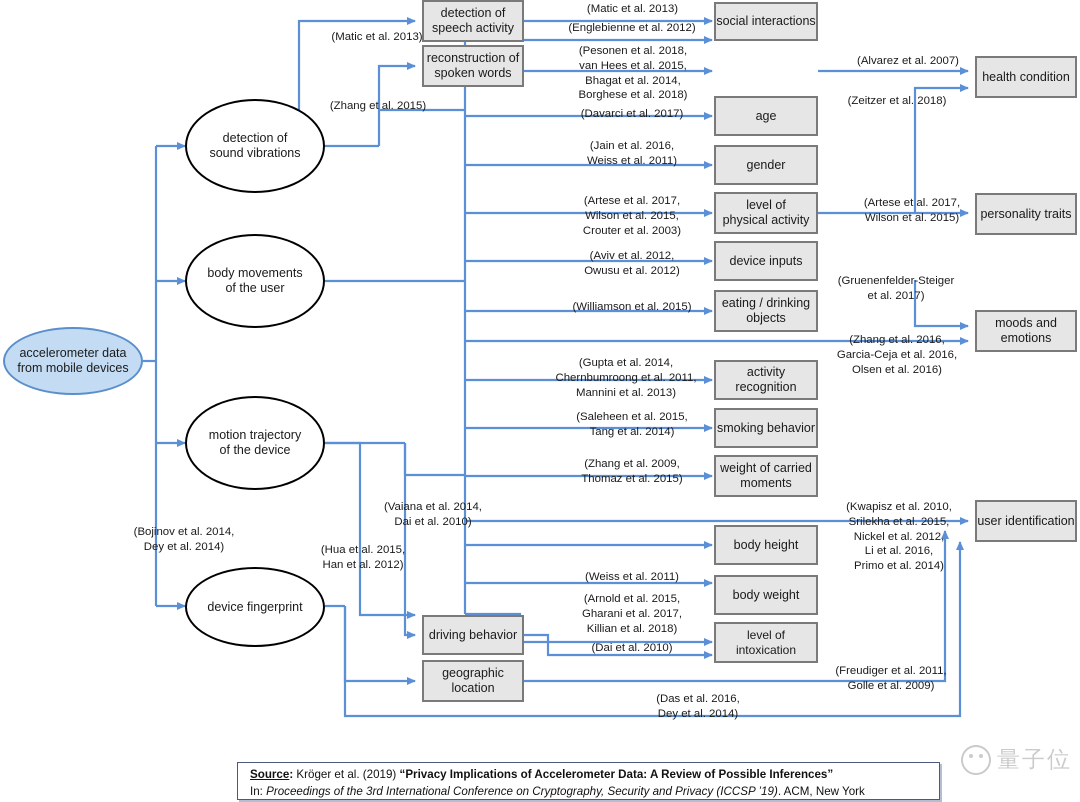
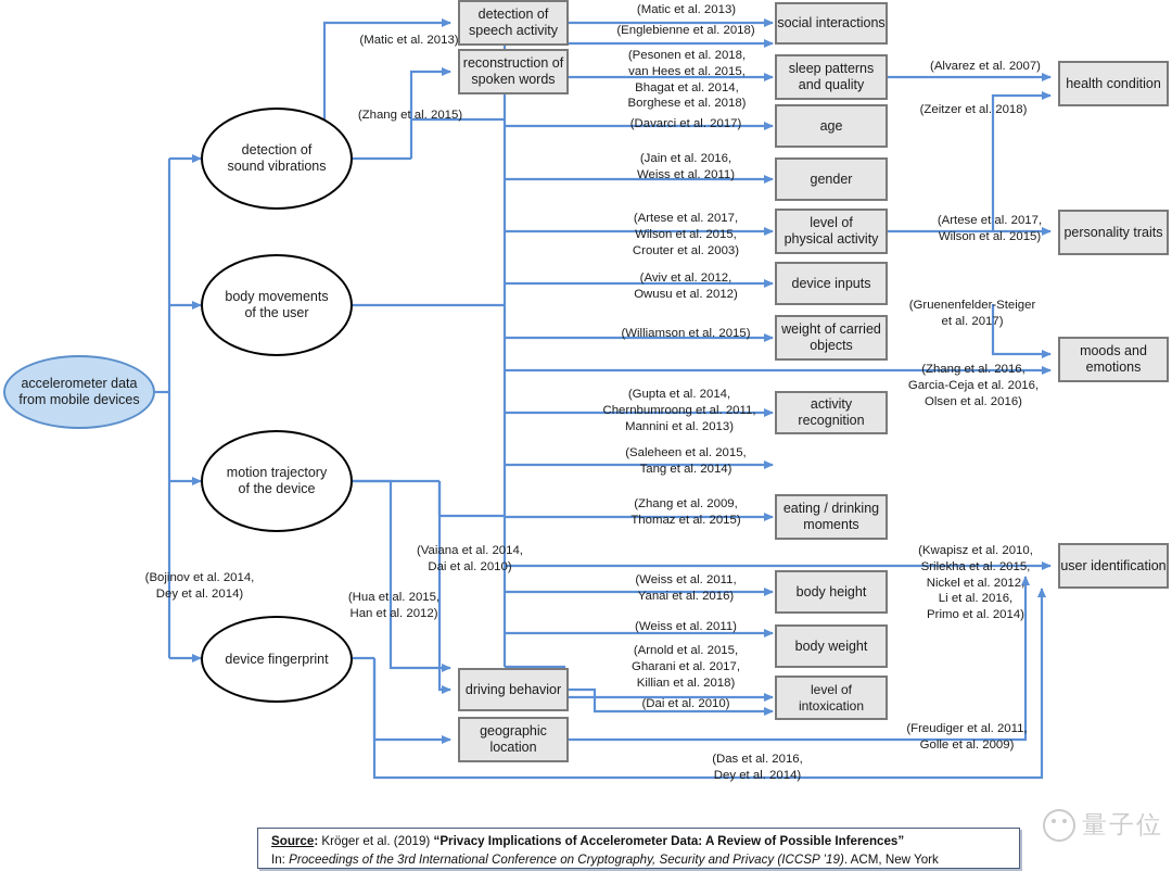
  accelerometer data
  from mobile devices
  detection of
  sound vibrations
  body movements
  of the user
  motion trajectory
  of the device
  device fingerprint
  detection of
  speech activity
  reconstruction of
  spoken words
  driving behavior
  geographic
  location
  social interactions
+ sleep patterns
+ and quality
  age
  gender
  level of
  physical activity
  device inputs
- eating / drinking
+ weight of carried
  objects
  activity recognition
- smoking behavior
- weight of carried
+ eating / drinking
  moments
  body height
  body weight
  level of intoxication
  health condition
  personality traits
  moods and
  emotions
  user identification
  (Matic et al. 2013)
  (Zhang et al. 2015)
  (Bojinov et al. 2014,
  Dey et al. 2014)
  (Vaiana et al. 2014,
  Dai et al. 2010)
  (Hua et al. 2015,
  Han et al. 2012)
  (Matic et al. 2013)
- (Englebienne et al. 2012)
+ (Englebienne et al. 2018)
  (Pesonen et al. 2018,
  van Hees et al. 2015,
  Bhagat et al. 2014,
  Borghese et al. 2018)
  (Davarci et al. 2017)
  (Jain et al. 2016,
  Weiss et al. 2011)
  (Artese et al. 2017,
  Wilson et al. 2015,
  Crouter et al. 2003)
  (Aviv et al. 2012,
  Owusu et al. 2012)
  (Williamson et al. 2015)
  (Gupta et al. 2014,
  Chernbumroong et al. 2011,
  Mannini et al. 2013)
  (Saleheen et al. 2015,
  Tang et al. 2014)
  (Zhang et al. 2009,
  Thomaz et al. 2015)
+ (Weiss et al. 2011,
+ Yanai et al. 2016)
  (Weiss et al. 2011)
  (Arnold et al. 2015,
  Gharani et al. 2017,
  Killian et al. 2018)
  (Dai et al. 2010)
  (Alvarez et al. 2007)
  (Zeitzer et al. 2018)
  (Artese et al. 2017,
  Wilson et al. 2015)
  (Gruenenfelder-Steiger
  et al. 2017)
  (Zhang et al. 2016,
  Garcia-Ceja et al. 2016,
  Olsen et al. 2016)
  (Kwapisz et al. 2010,
  Srilekha et al. 2015,
  Nickel et al. 2012,
  Li et al. 2016,
  Primo et al. 2014)
  (Freudiger et al. 2011,
  Golle et al. 2009)
  (Das et al. 2016,
  Dey et al. 2014)
  Source: Kröger et al. (2019) “Privacy Implications of Accelerometer Data: A Review of Possible Inferences”
  In: Proceedings of the 3rd International Conference on Cryptography, Security and Privacy (ICCSP ’19). ACM, New York
  量子位
